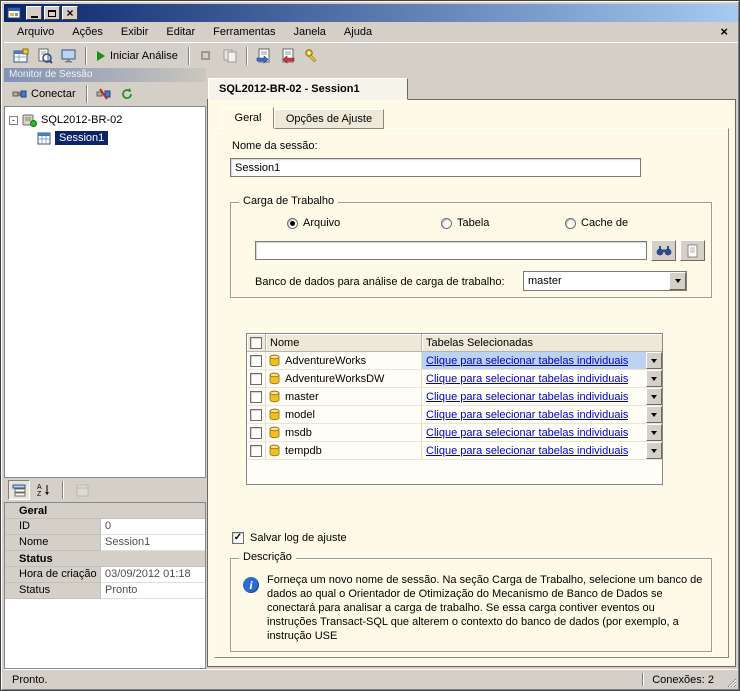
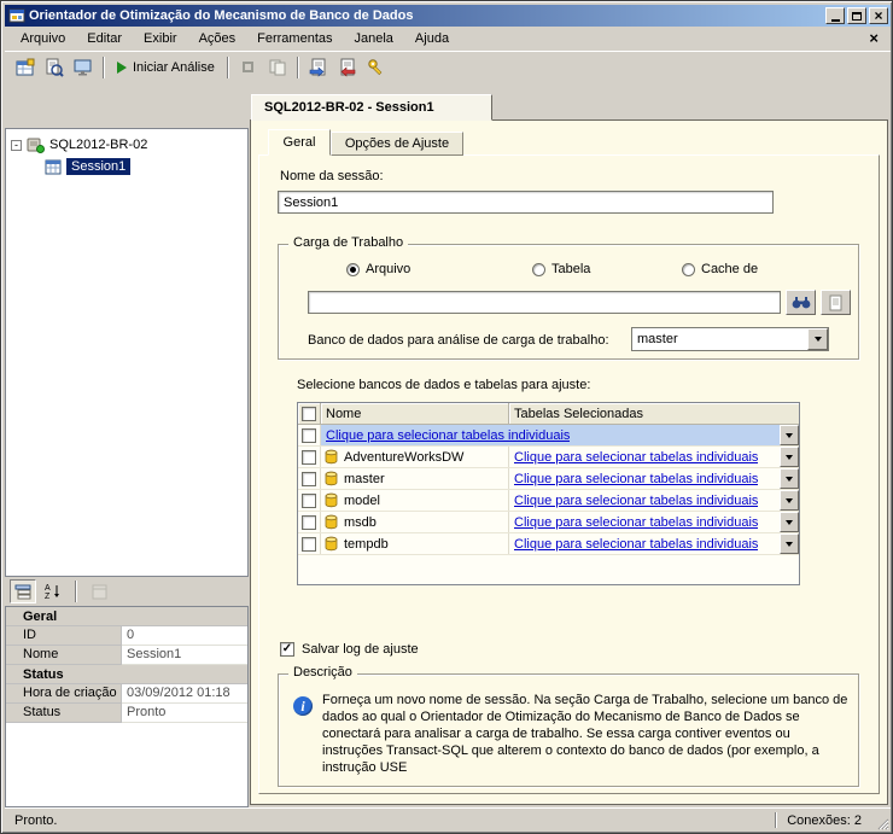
+ Orientador de Otimização do Mecanismo de Banco de Dados
  ×
  Arquivo
- Ações
+ Editar
  Exibir
- Editar
+ Ações
  Ferramentas
  Janela
  Ajuda
  ×
  Iniciar Análise
- Monitor de Sessão
- Conectar
  -
  SQL2012-BR-02
  Session1
  Geral
  ID
  0
  Nome
  Session1
  Status
  Hora de criação
  03/09/2012 01:18
  Status
  Pronto
  SQL2012-BR-02 - Session1
  Geral
  Opções de Ajuste
  Nome da sessão:
  Session1
  Carga de Trabalho
  Arquivo
  Tabela
  Cache de
  Banco de dados para análise de carga de trabalho:
  master
+ Selecione bancos de dados e tabelas para ajuste:
  Nome
  Tabelas Selecionadas
- AdventureWorks
  Clique para selecionar tabelas individuais
  AdventureWorksDW
  Clique para selecionar tabelas individuais
  master
  Clique para selecionar tabelas individuais
  model
  Clique para selecionar tabelas individuais
  msdb
  Clique para selecionar tabelas individuais
  tempdb
  Clique para selecionar tabelas individuais
  ✓
  Salvar log de ajuste
  Descrição
  i
  Forneça um novo nome de sessão. Na seção Carga de Trabalho, selecione um banco de dados ao qual o Orientador de Otimização do Mecanismo de Banco de Dados se conectará para analisar a carga de trabalho. Se essa carga contiver eventos ou instruções Transact-SQL que alterem o contexto do banco de dados (por exemplo, a instrução USE
  Pronto.
  Conexões: 2
